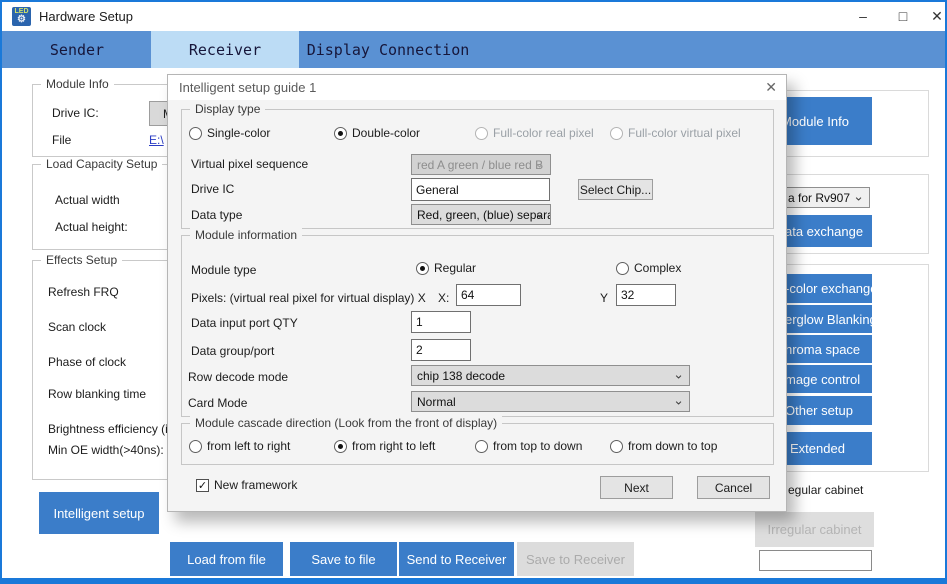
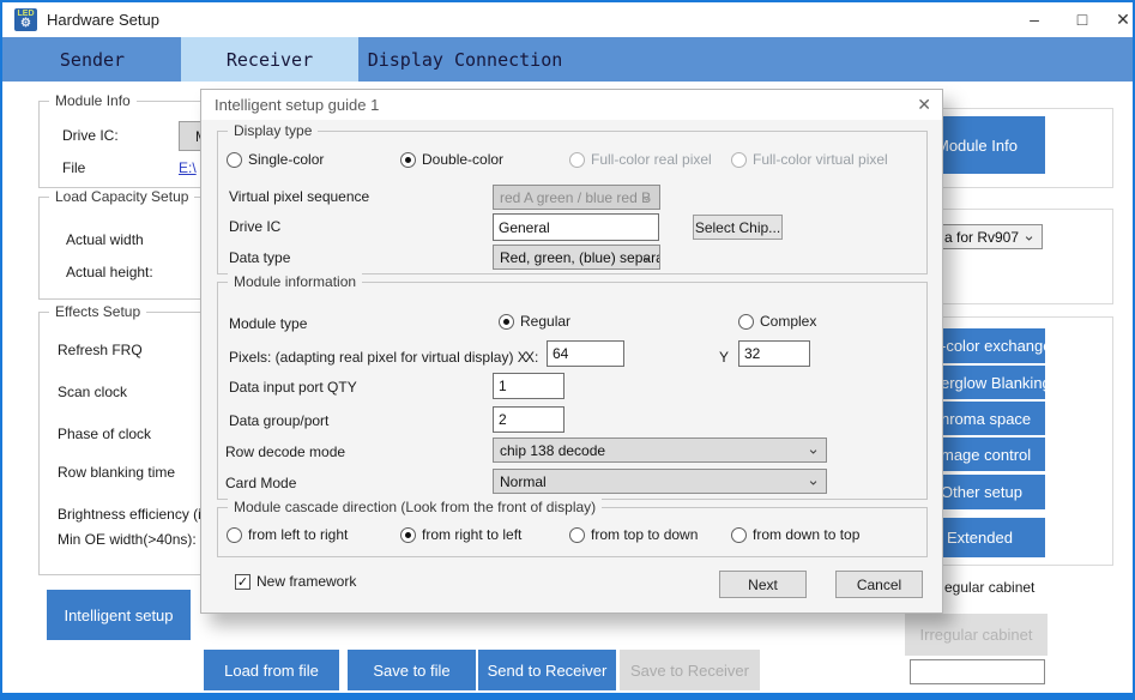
  ⚙
  Hardware Setup
  –
  □
  ✕
  Sender
  Receiver
  Display Connection
  Module Info
  Drive IC:
  File
  E:\
  Load Capacity Setup
  Actual width
  Actual height:
  Effects Setup
  Refresh FRQ
  Scan clock
  Phase of clock
  Row blanking time
  Brightness efficiency (
  Min OE width(>40ns):
  Intelligent setup
  Load from file
  Save to file
  Send to Receiver
  Save to Receiver
  odule Info
  a for Rv907
  ⌄
- ata exchange
  -color exchang
  erglow Blankin
  hroma space
  mage control
  Other setup
  Extended
  egular cabinet
  Irregular cabinet
  Intelligent setup guide 1
  ✕
  Display type
  Single-color
  Double-color
  Full-color real pixel
  Full-color virtual pixel
  Virtual pixel sequence
  red A green / blue red B
  ⌄
  Drive IC
  General
  Select Chip...
  Data type
  Red, green, (blue) separ
  ⌄
  Module information
  Module type
  Regular
  Complex
- Pixels: (virtual real pixel for virtual display) X
+ Pixels: (adapting real pixel for virtual display) X
  X:
  64
  Y
  32
  Data input port QTY
  1
  Data group/port
  2
  Row decode mode
  chip 138 decode
  ⌄
  Card Mode
  Normal
  ⌄
  Module cascade direction (Look from the front of display)
  from left to right
  from right to left
  from top to down
  from down to top
  ✓
  New framework
  Next
  Cancel
